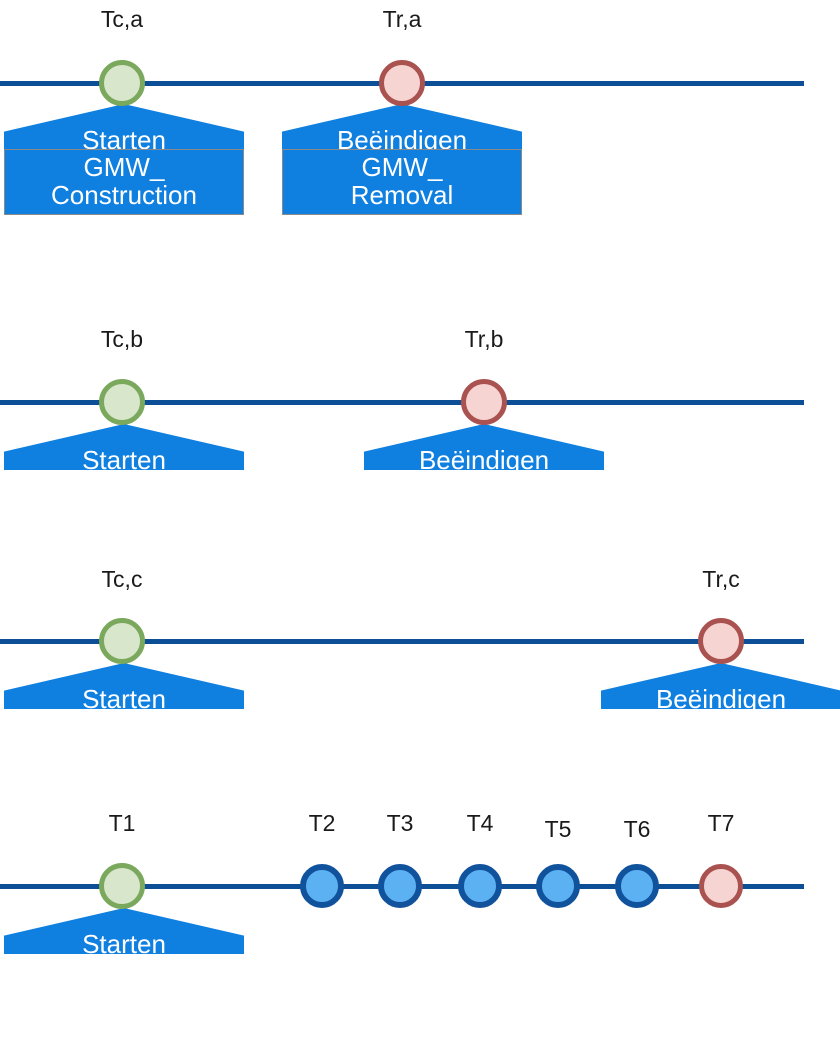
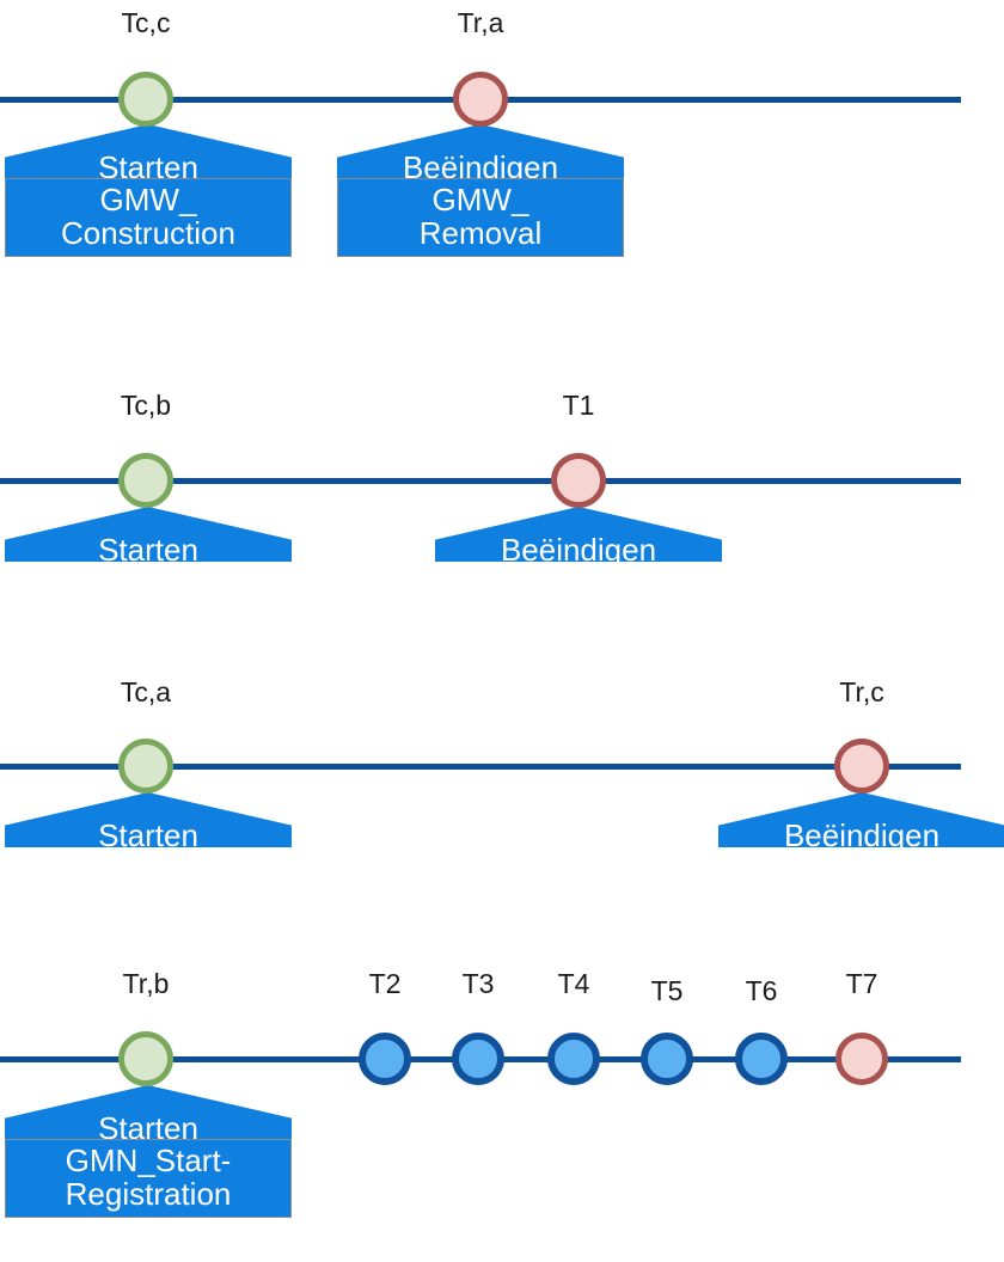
  Starten
  GMW_
  Construction
  Beëindigen
  GMW_
  Removal
- Tc,a
+ Tc,c
  Tr,a
  Starten
  Beëindigen
  Tc,b
- Tr,b
+ T1
  Starten
  Beëindigen
- Tc,c
+ Tc,a
  Tr,c
  Starten
+ GMN_Start-
+ Registration
- T1
+ Tr,b
  T2
  T3
  T4
  T5
  T6
  T7
